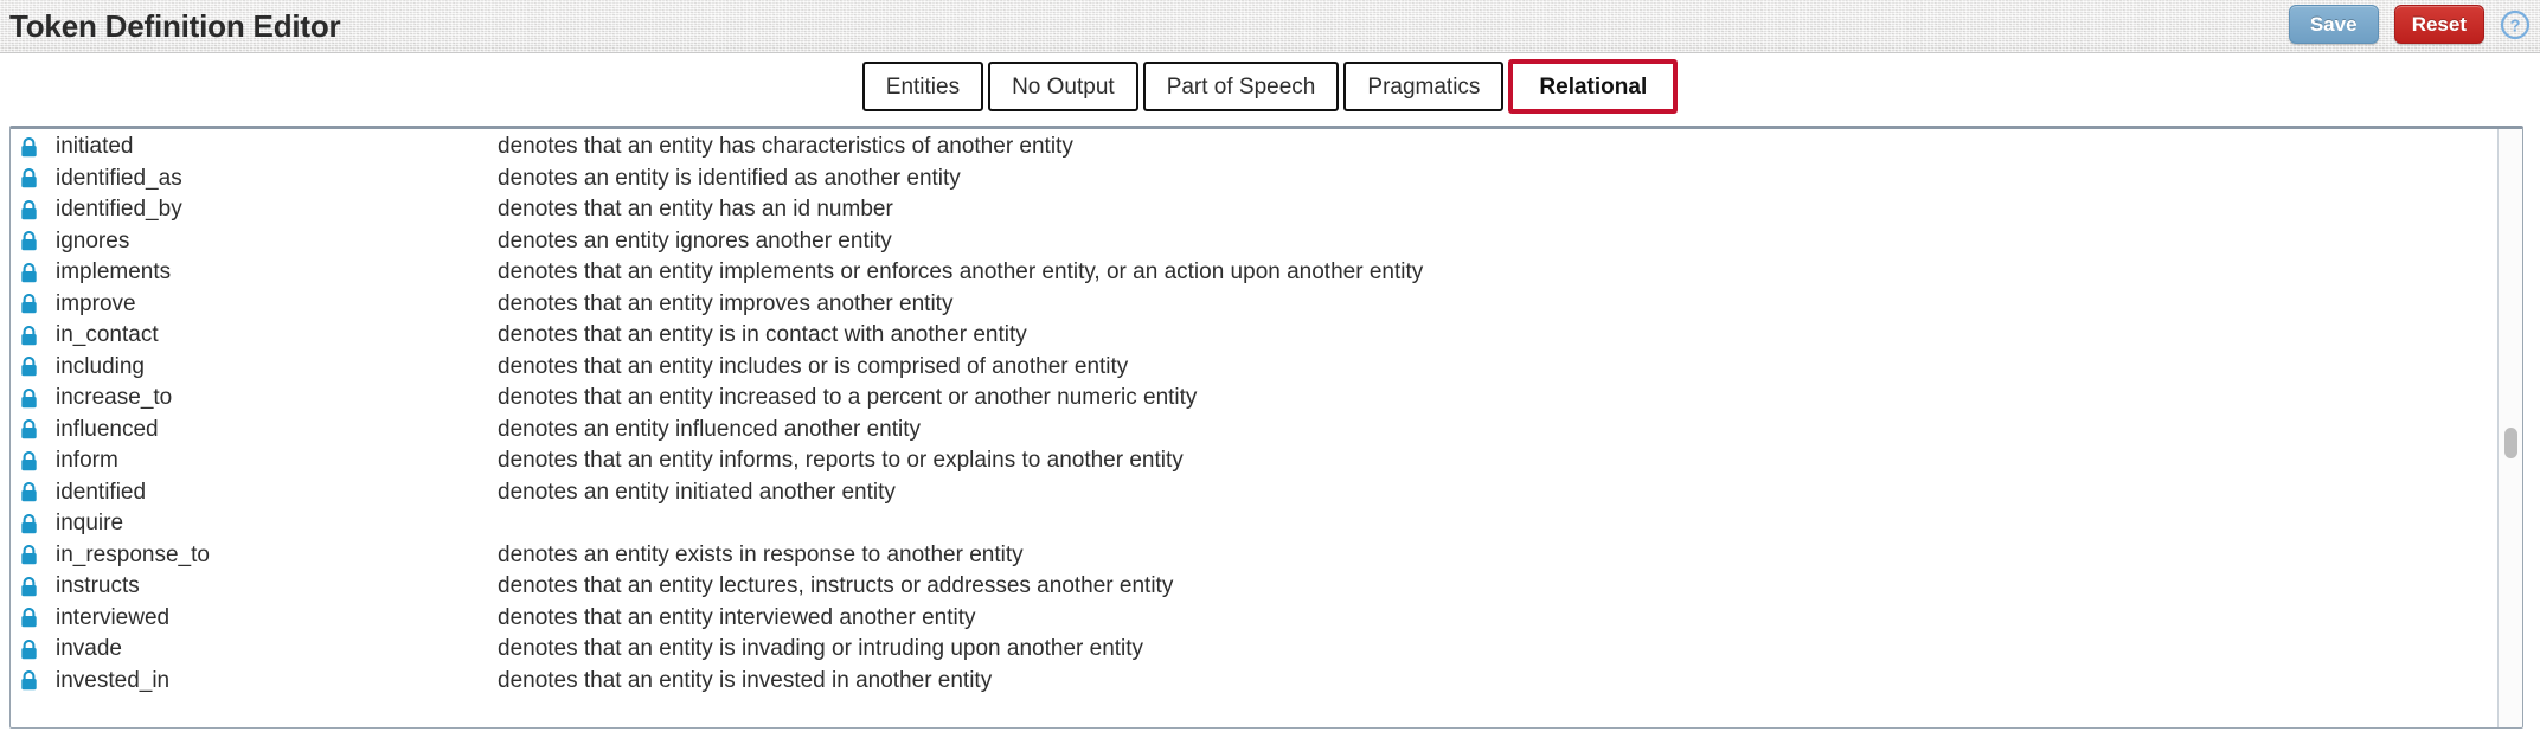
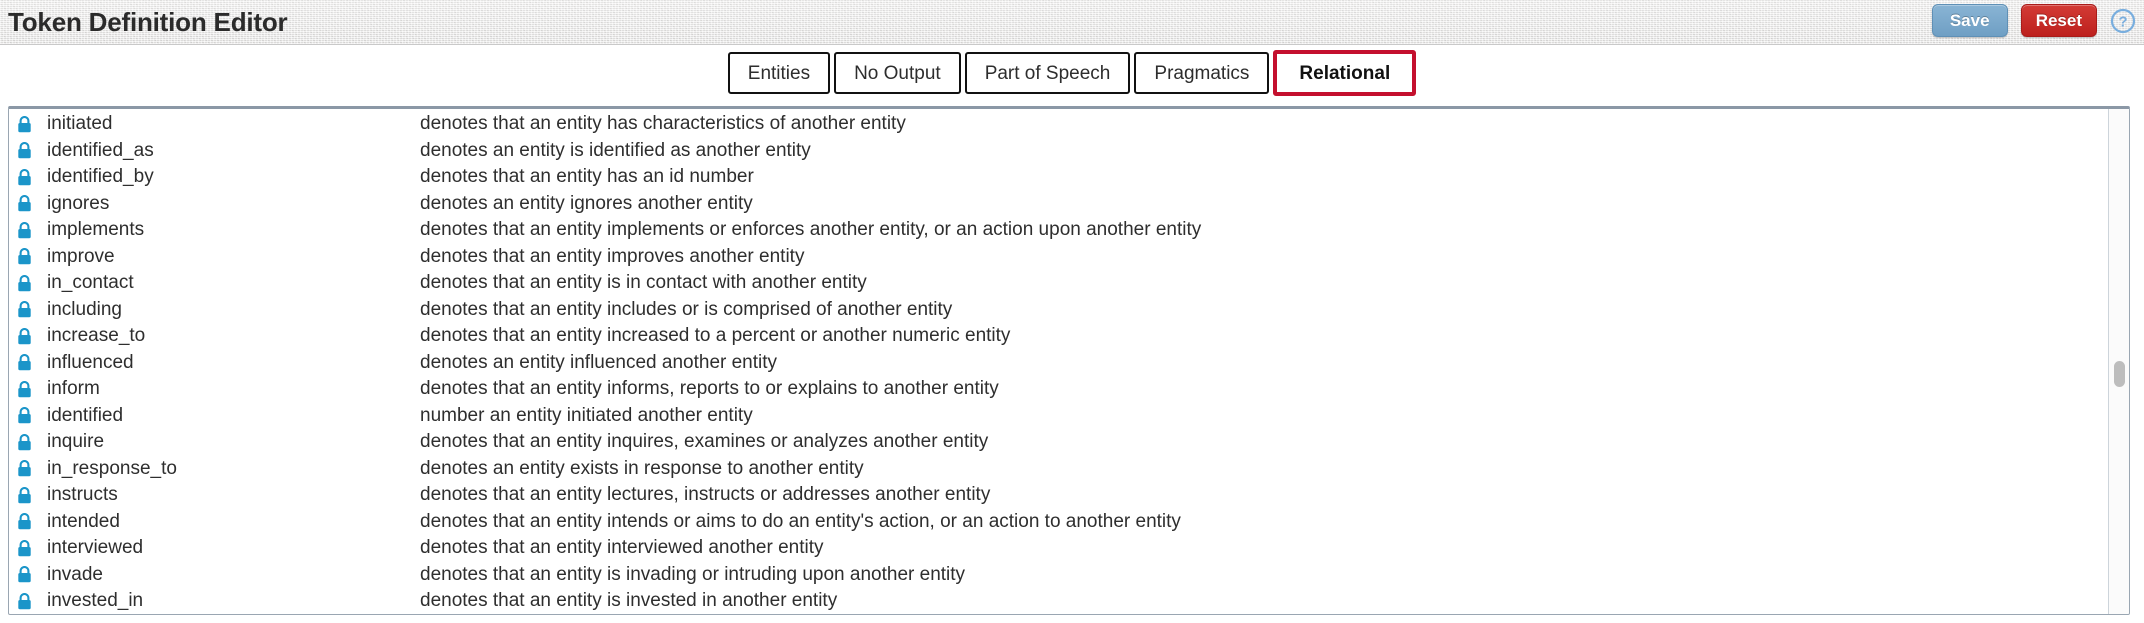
  Token Definition Editor
  Save
  Reset
  ?
  Entities
  No Output
  Part of Speech
  Pragmatics
  Relational
  initiated
  denotes that an entity has characteristics of another entity
  identified_as
  denotes an entity is identified as another entity
  identified_by
  denotes that an entity has an id number
  ignores
  denotes an entity ignores another entity
  implements
  denotes that an entity implements or enforces another entity, or an action upon another entity
  improve
  denotes that an entity improves another entity
  in_contact
  denotes that an entity is in contact with another entity
  including
  denotes that an entity includes or is comprised of another entity
  increase_to
  denotes that an entity increased to a percent or another numeric entity
  influenced
  denotes an entity influenced another entity
  inform
  denotes that an entity informs, reports to or explains to another entity
  identified
- denotes an entity initiated another entity
+ number an entity initiated another entity
  inquire
+ denotes that an entity inquires, examines or analyzes another entity
  in_response_to
  denotes an entity exists in response to another entity
  instructs
  denotes that an entity lectures, instructs or addresses another entity
+ intended
+ denotes that an entity intends or aims to do an entity's action, or an action to another entity
  interviewed
  denotes that an entity interviewed another entity
  invade
  denotes that an entity is invading or intruding upon another entity
  invested_in
  denotes that an entity is invested in another entity
